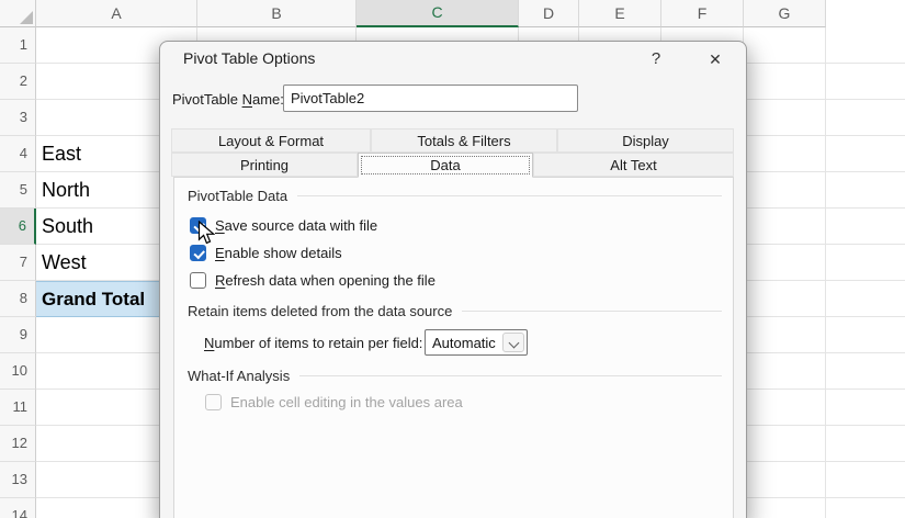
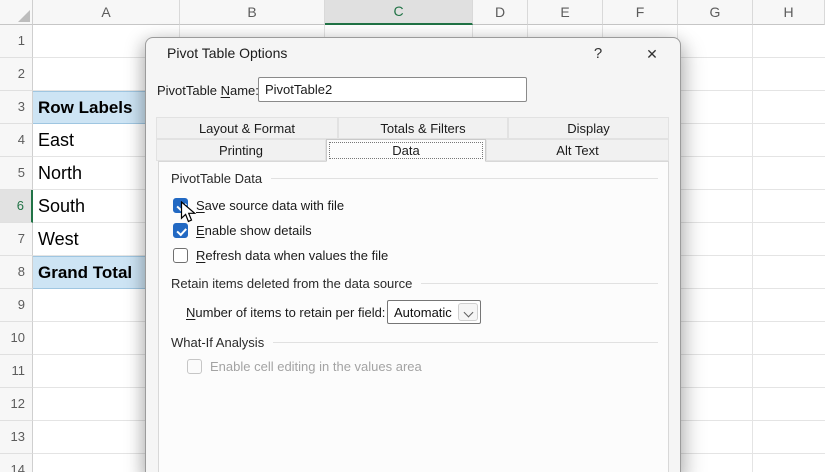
  A
  B
  C
  D
  E
  F
  G
+ H
  1
  2
  3
  4
  5
  6
  7
  8
  9
  10
  11
  12
  13
  14
+ Row Labels
  East
  North
  South
  West
  Grand Total
  Pivot Table Options
  ?
  ✕
  PivotTable Name
  PivotTable2
  Layout & Format
  Totals & Filters
  Display
  Printing
  Data
  Alt Text
  PivotTable Data
  Save source data with file
  Enable show details
- Refresh data when opening the file
+ Refresh data when values the file
  Retain items deleted from the data source
  Number of items to retain per field:
  Automatic
  What-If Analysis
  Enable cell editing in the values area
